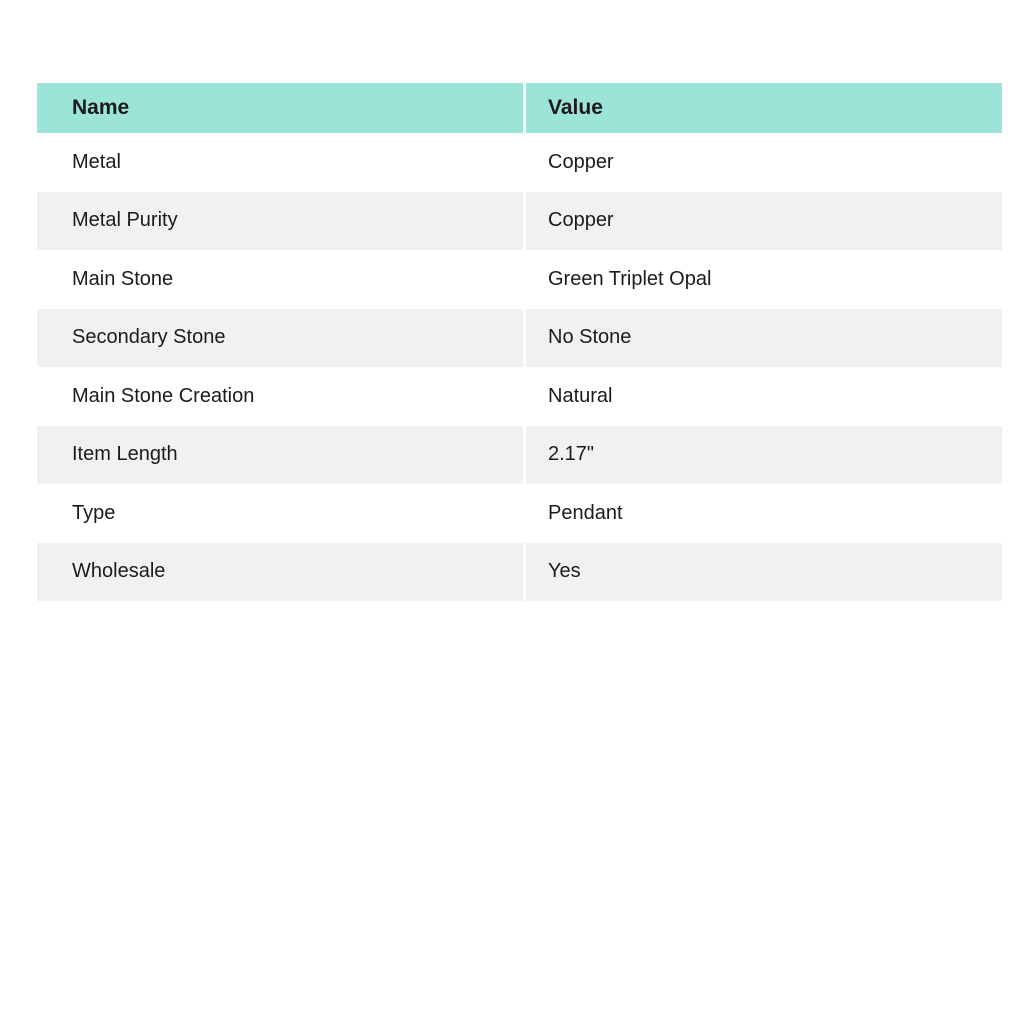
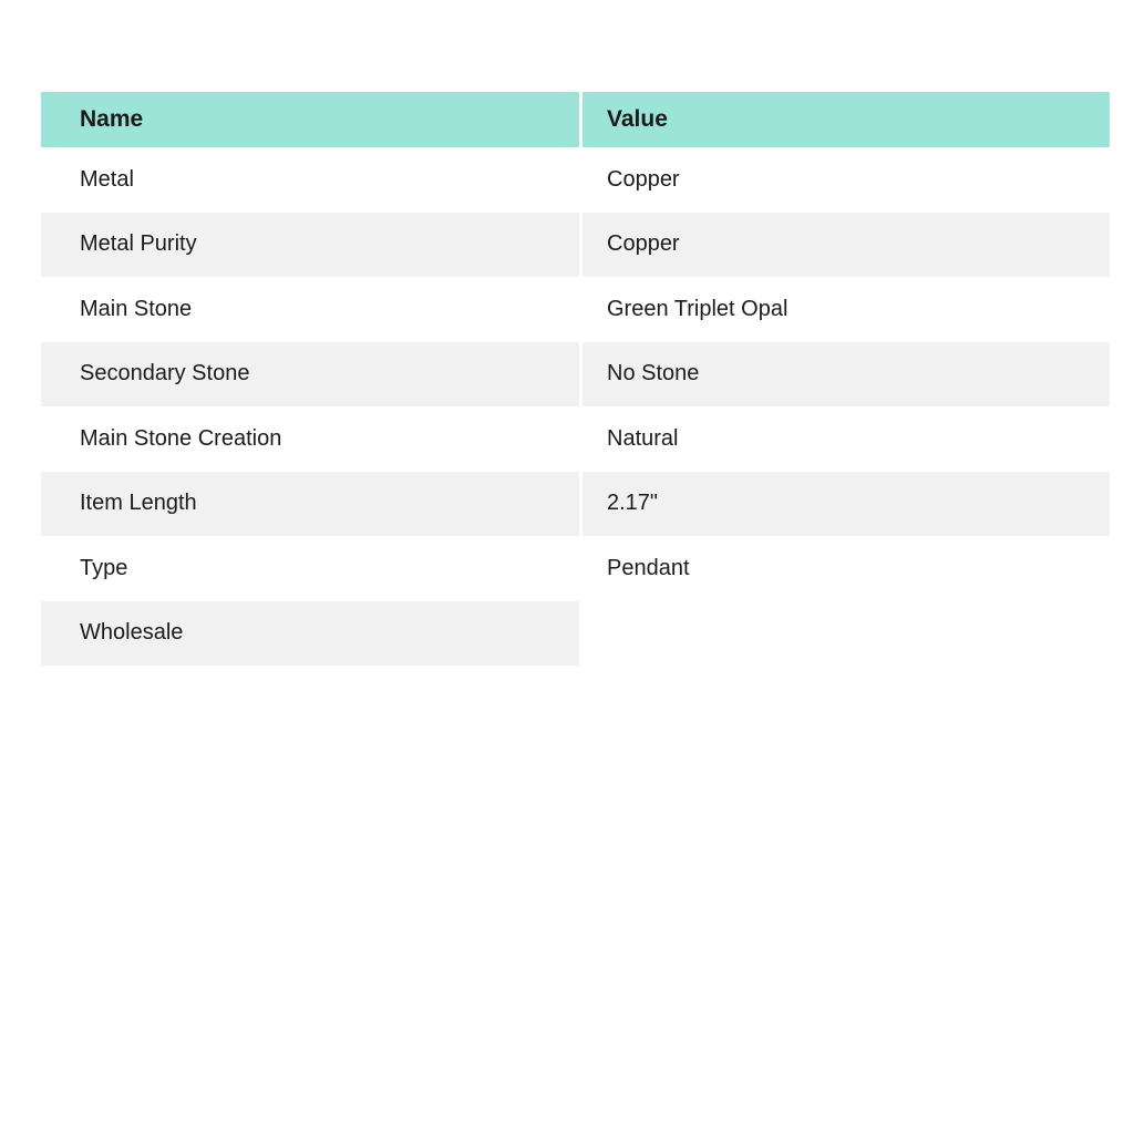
  Name
  Value
  Metal
  Copper
  Metal Purity
  Copper
  Main Stone
  Green Triplet Opal
  Secondary Stone
  No Stone
  Main Stone Creation
  Natural
  Item Length
  2.17"
  Type
  Pendant
  Wholesale
- Yes
